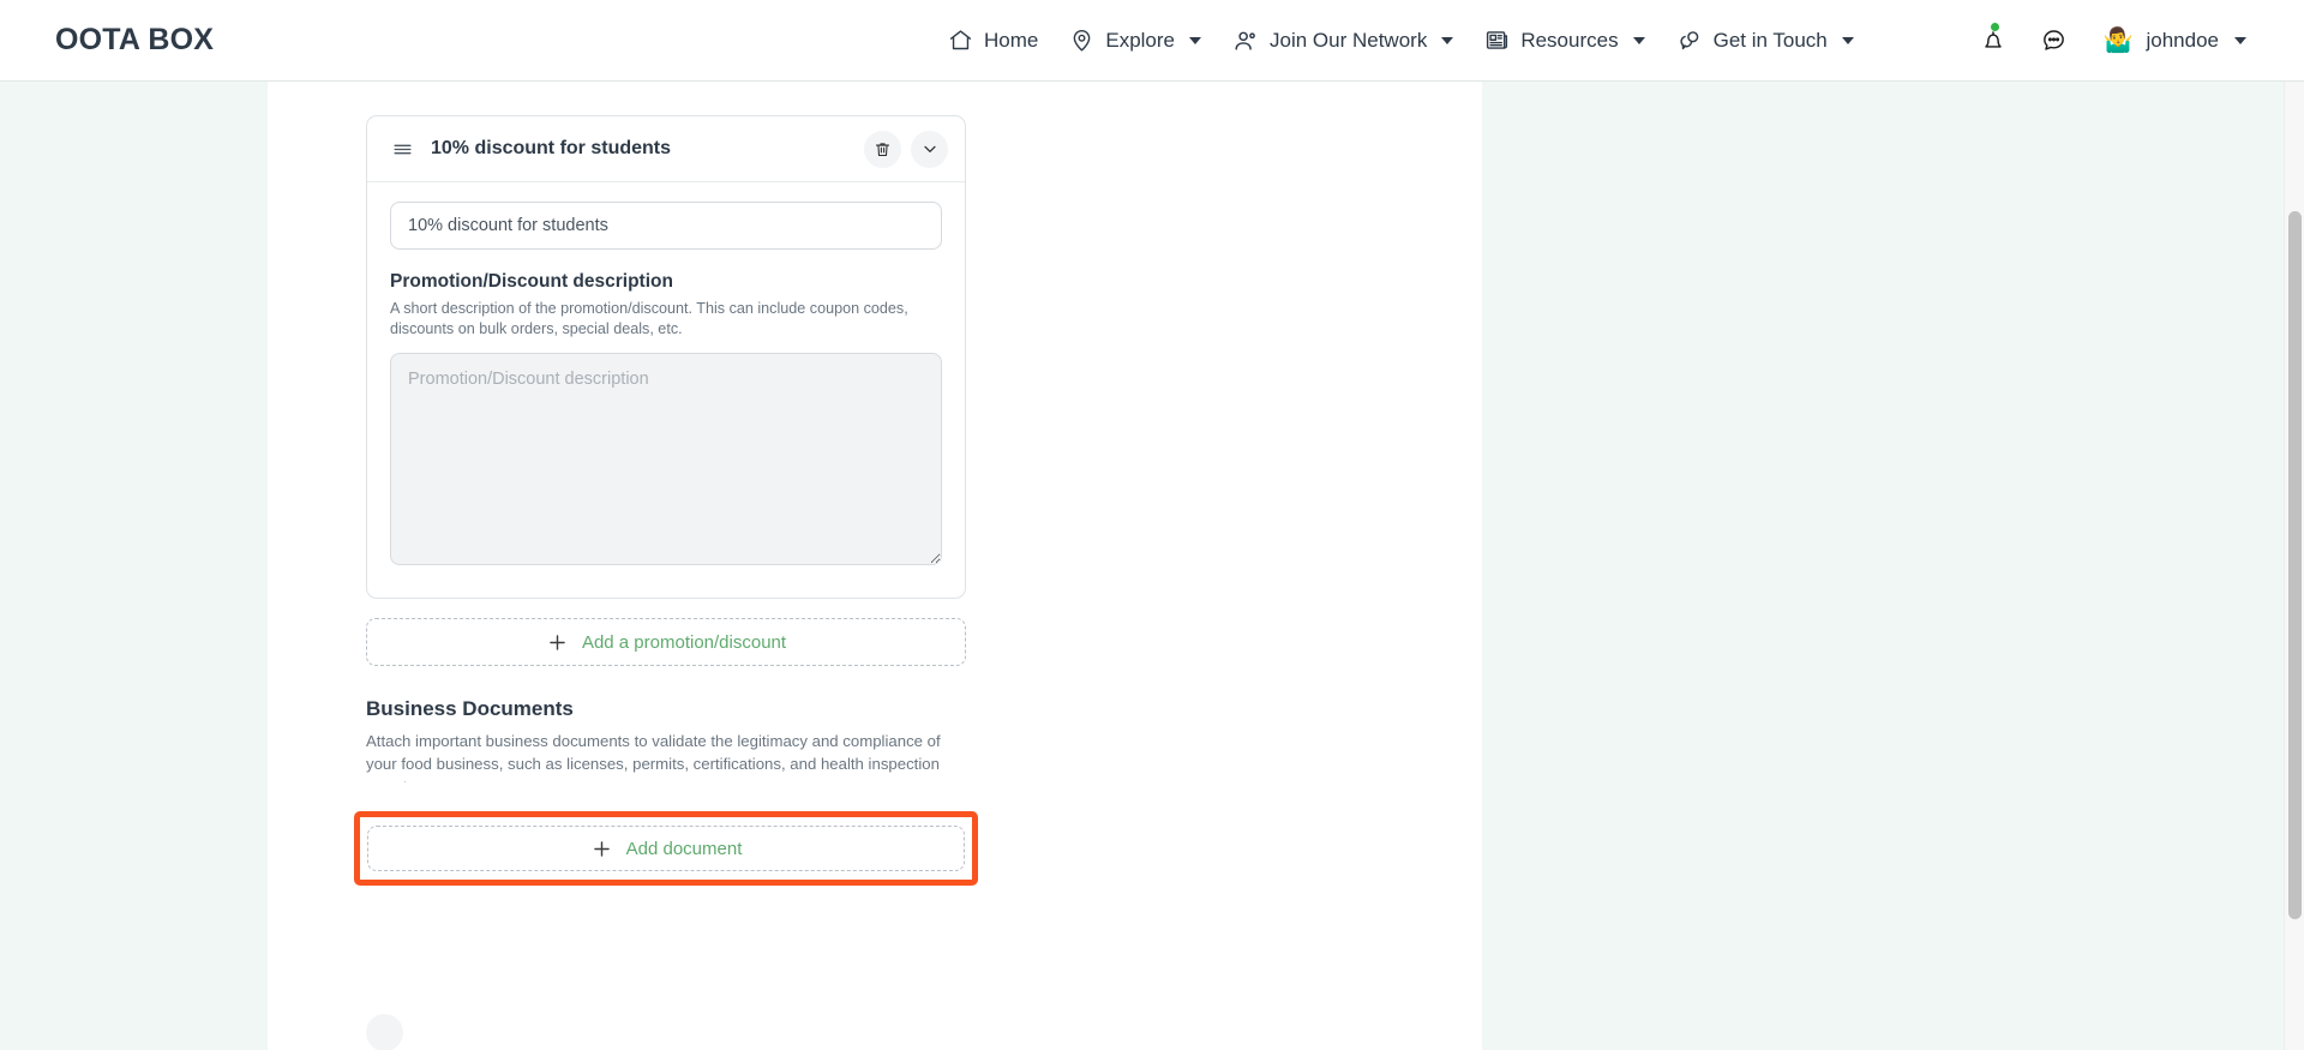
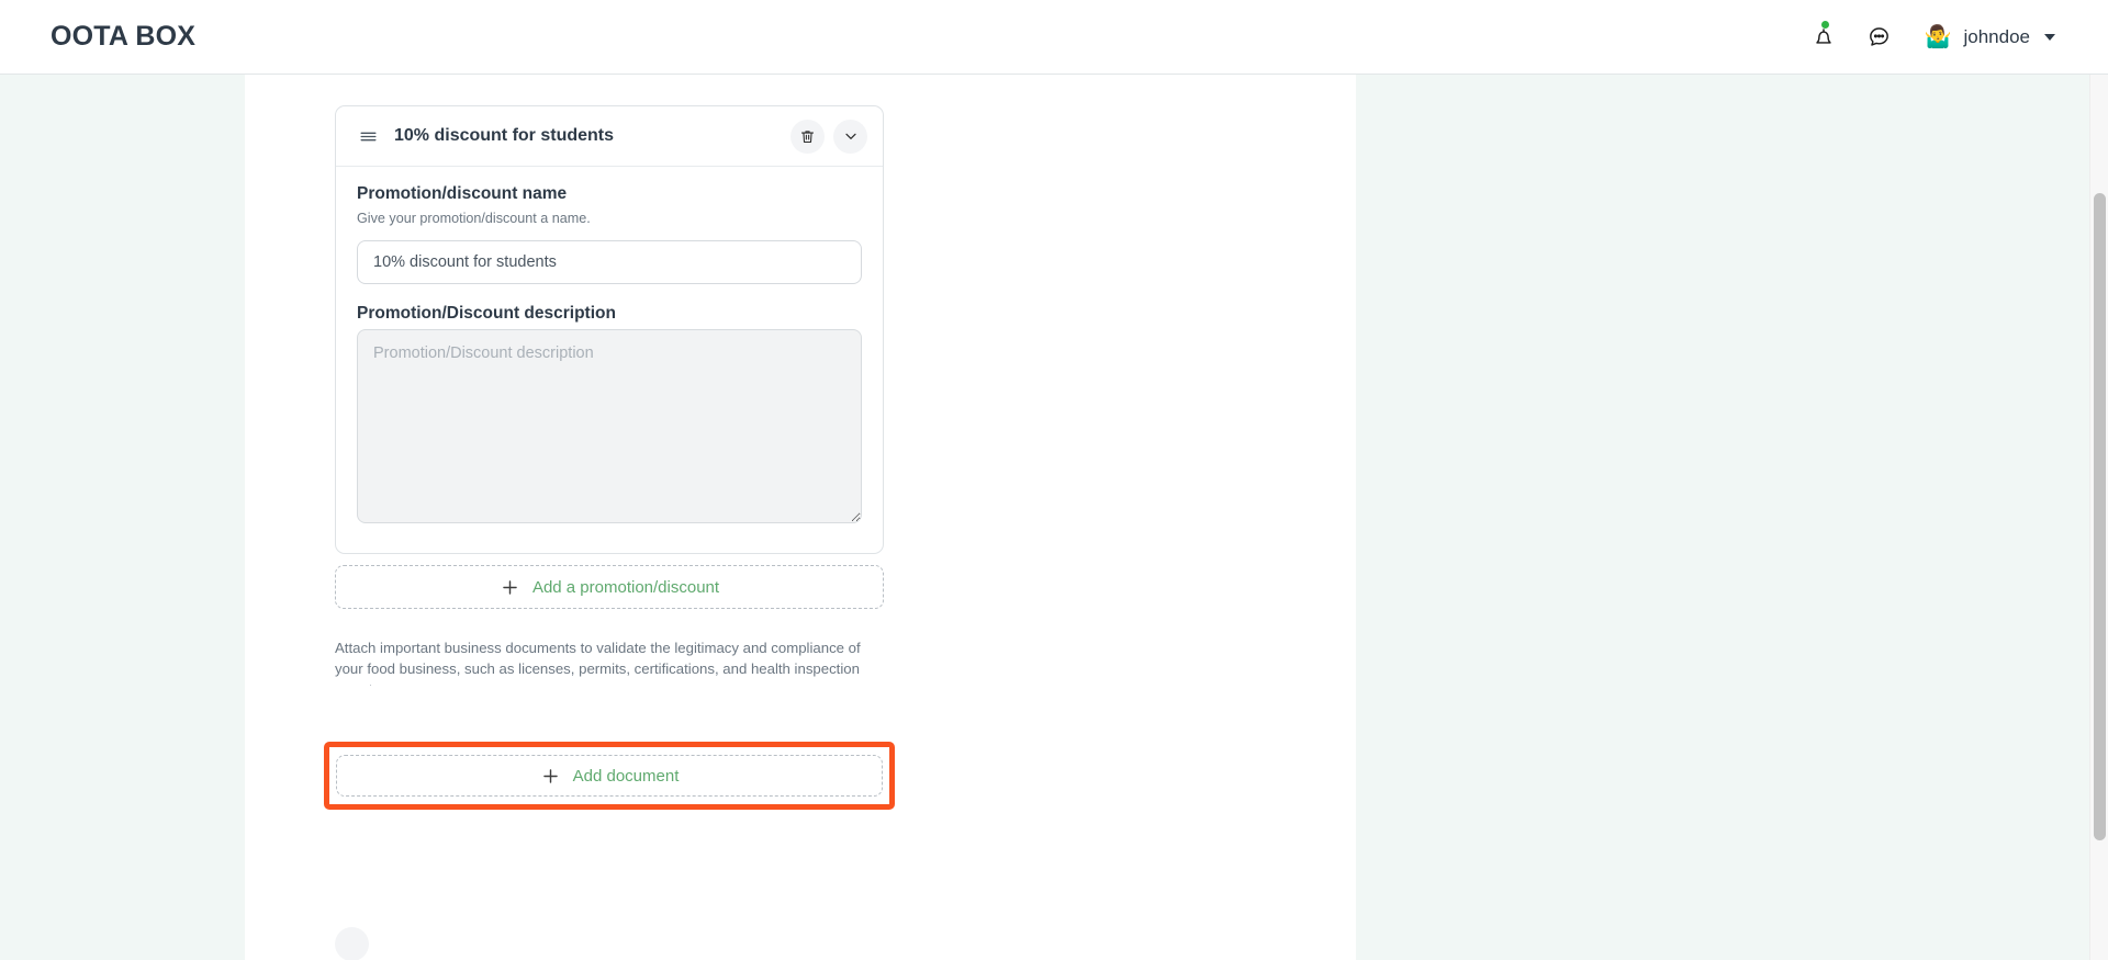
  OOTA BOX
- Home
- Explore
- Join Our Network
- Resources
- Get in Touch
  🤷‍♂️
  johndoe
  10% discount for students
+ Promotion/discount name
+ Give your promotion/discount a name.
  10% discount for students
  Promotion/Discount description
- A short description of the promotion/discount. This can include coupon codes, discounts on bulk orders, special deals, etc.
  Promotion/Discount description
  Add a promotion/discount
- Business Documents
  Attach important business documents to validate the legitimacy and compliance of your food business, such as licenses, permits, certifications, and health inspection
  Add document
